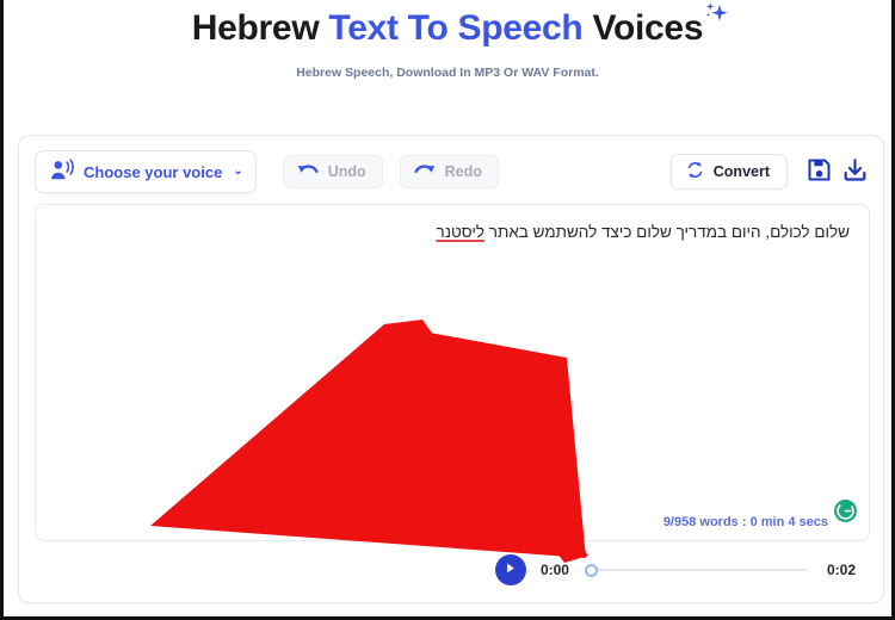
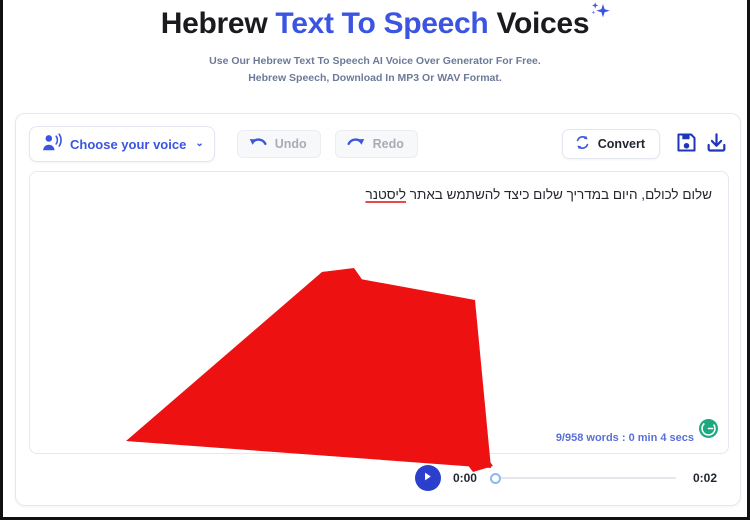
  Hebrew Text To Speech Voices
+ Use Our Hebrew Text To Speech AI Voice Over Generator For Free.
  Hebrew Speech, Download In MP3 Or WAV Format.
  Choose your voice
  ⌄
  Undo
  Redo
  Convert
  שלום לכולם, היום במדריך שלום כיצד להשתמש באתר ליסטנר
  9/958 words : 0 min 4 secs
  0:00
  0:02
